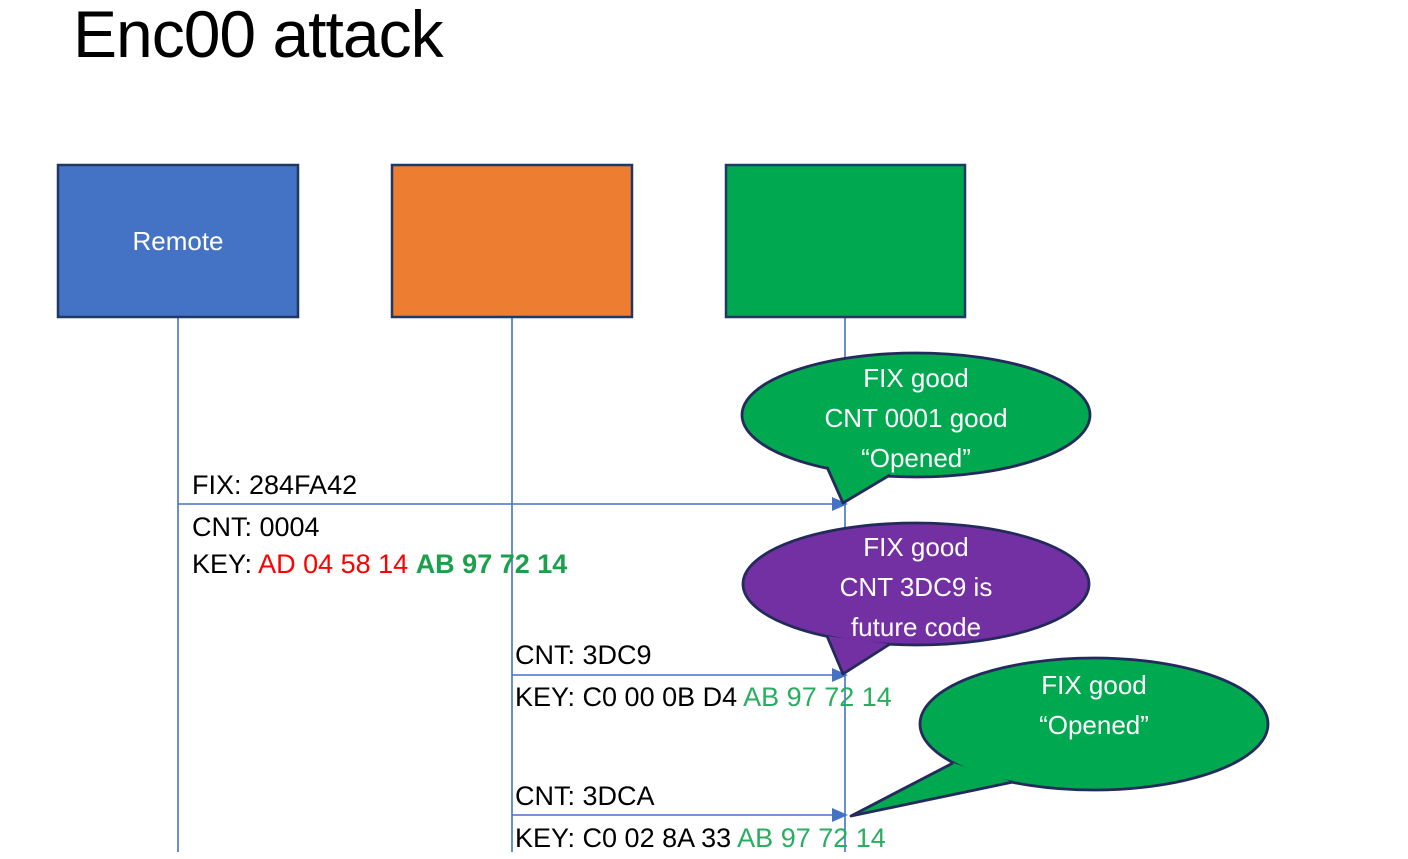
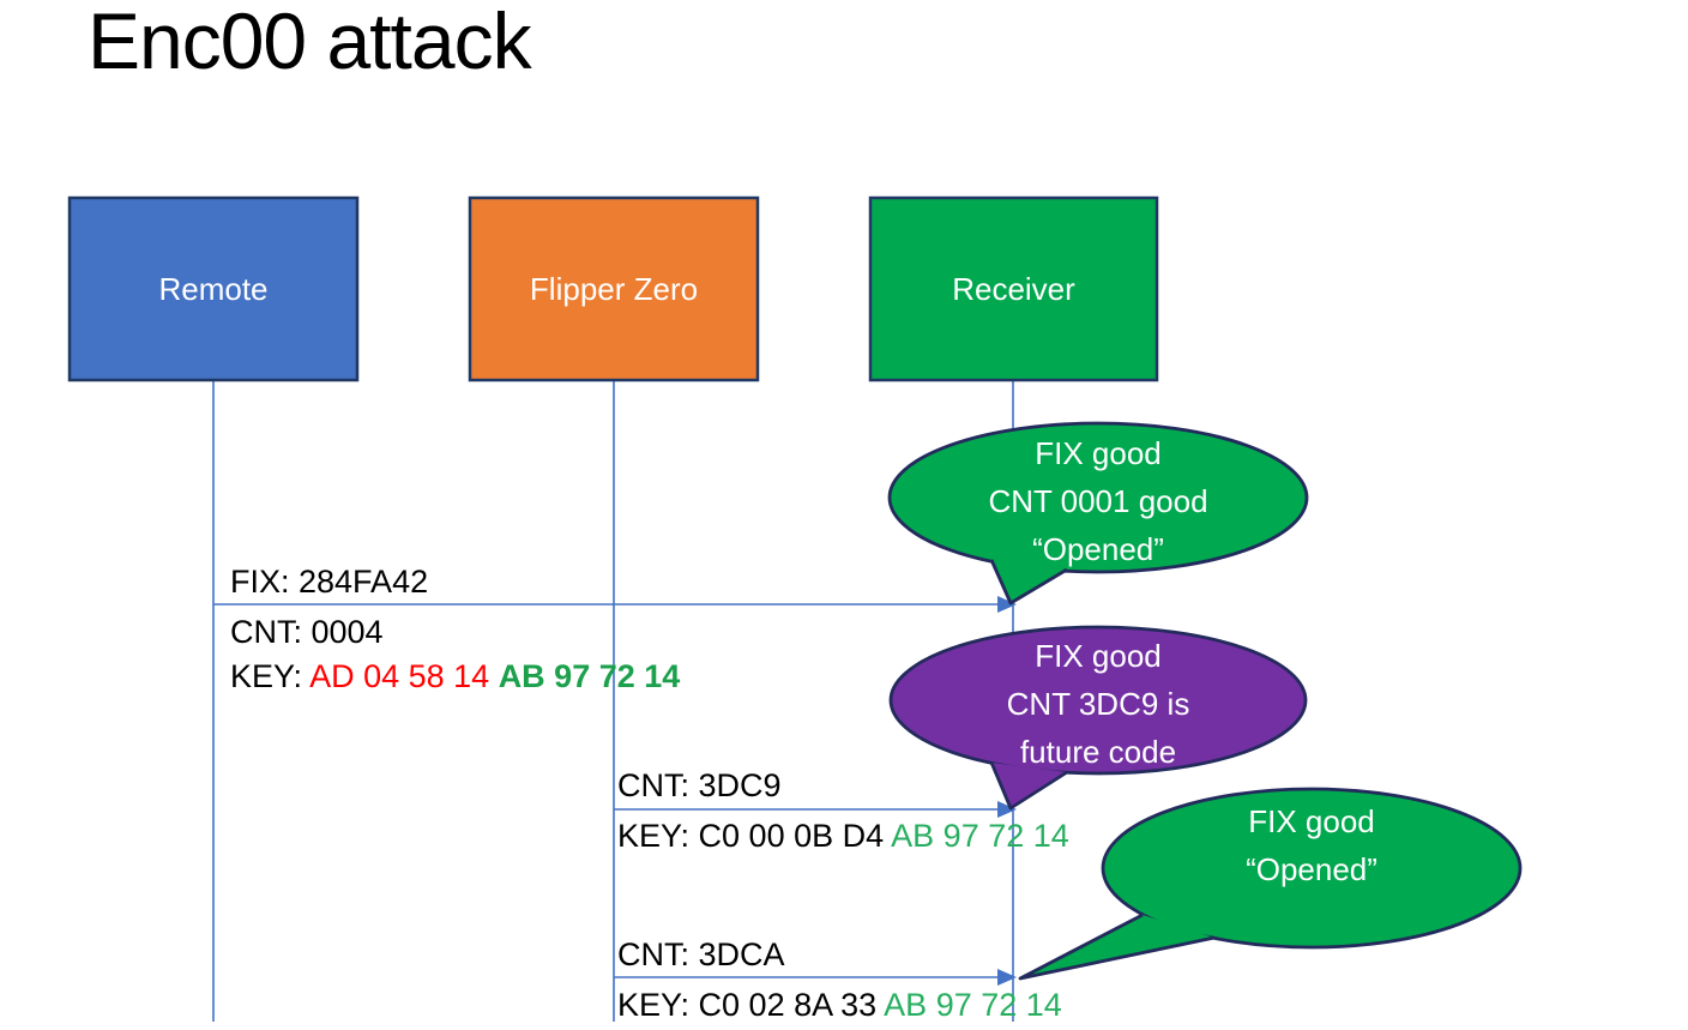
  Enc00 attack
  Remote
+ Flipper Zero
+ Receiver
  FIX: 284FA42
  CNT: 0004
  KEY: AD 04 58 14 AB 97 72 14
  CNT: 3DC9
  KEY: C0 00 0B D4 AB 97 72 14
  CNT: 3DCA
  KEY: C0 02 8A 33 AB 97 72 14
  FIX good
  CNT 0001 good
  “Opened”
  FIX good
  CNT 3DC9 is
  future code
  FIX good
  “Opened”
